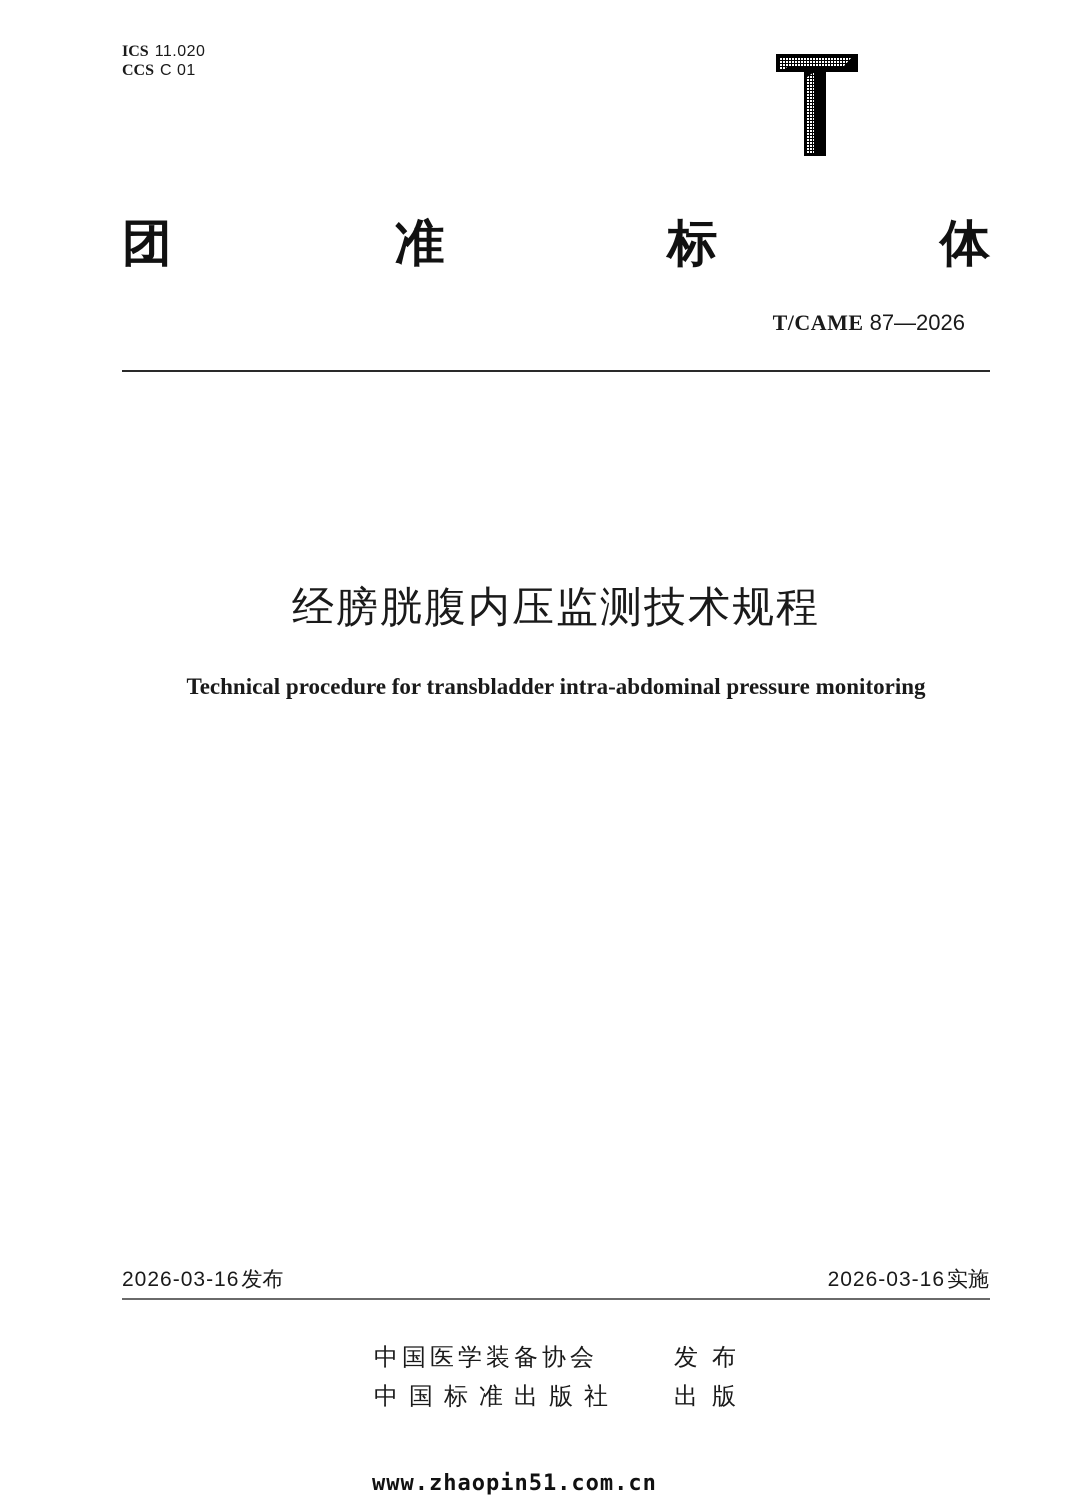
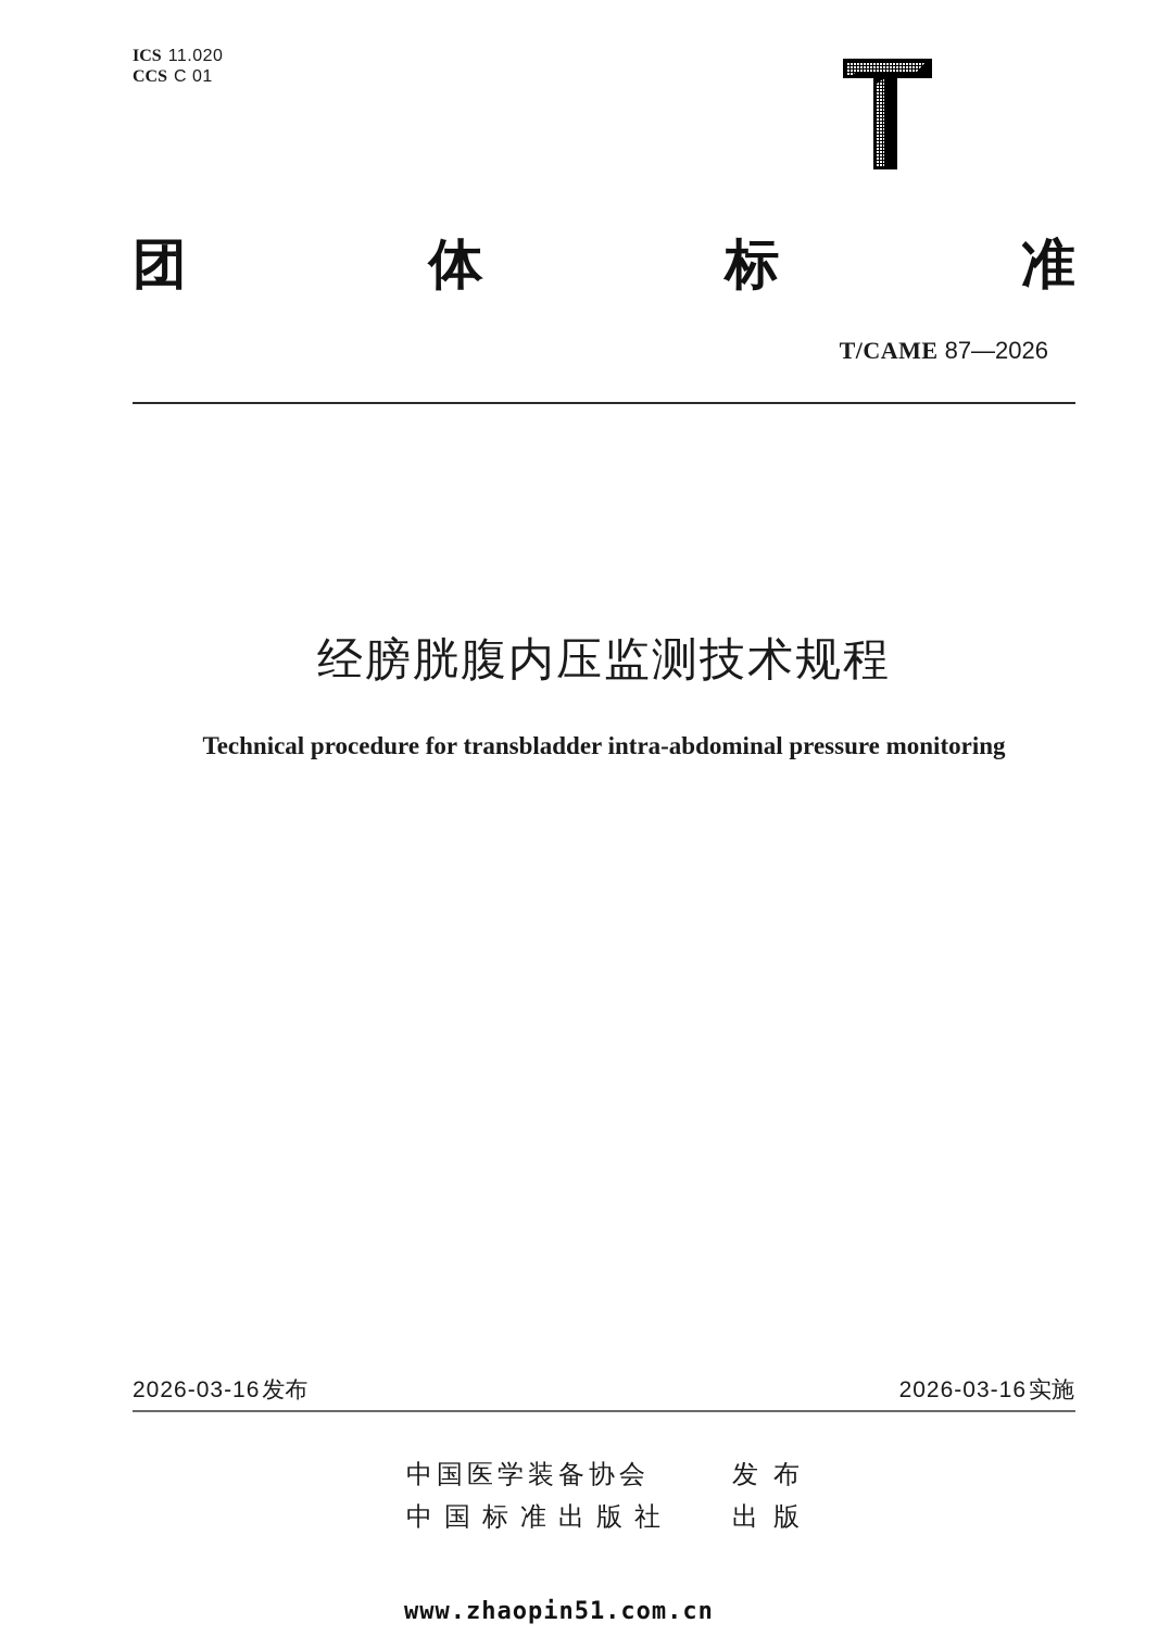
  ICS 11.020
  CCS C 01
  团
- 准
+ 体
  标
- 体
+ 准
  T/CAME 87—2026
  经膀胱腹内压监测技术规程
  Technical procedure for transbladder intra-abdominal pressure monitoring
  2026-03-16发布
  2026-03-16实施
  中国医学装备协会
  发布
  中国标准出版社
  出版
  www.zhaopin51.com.cn
